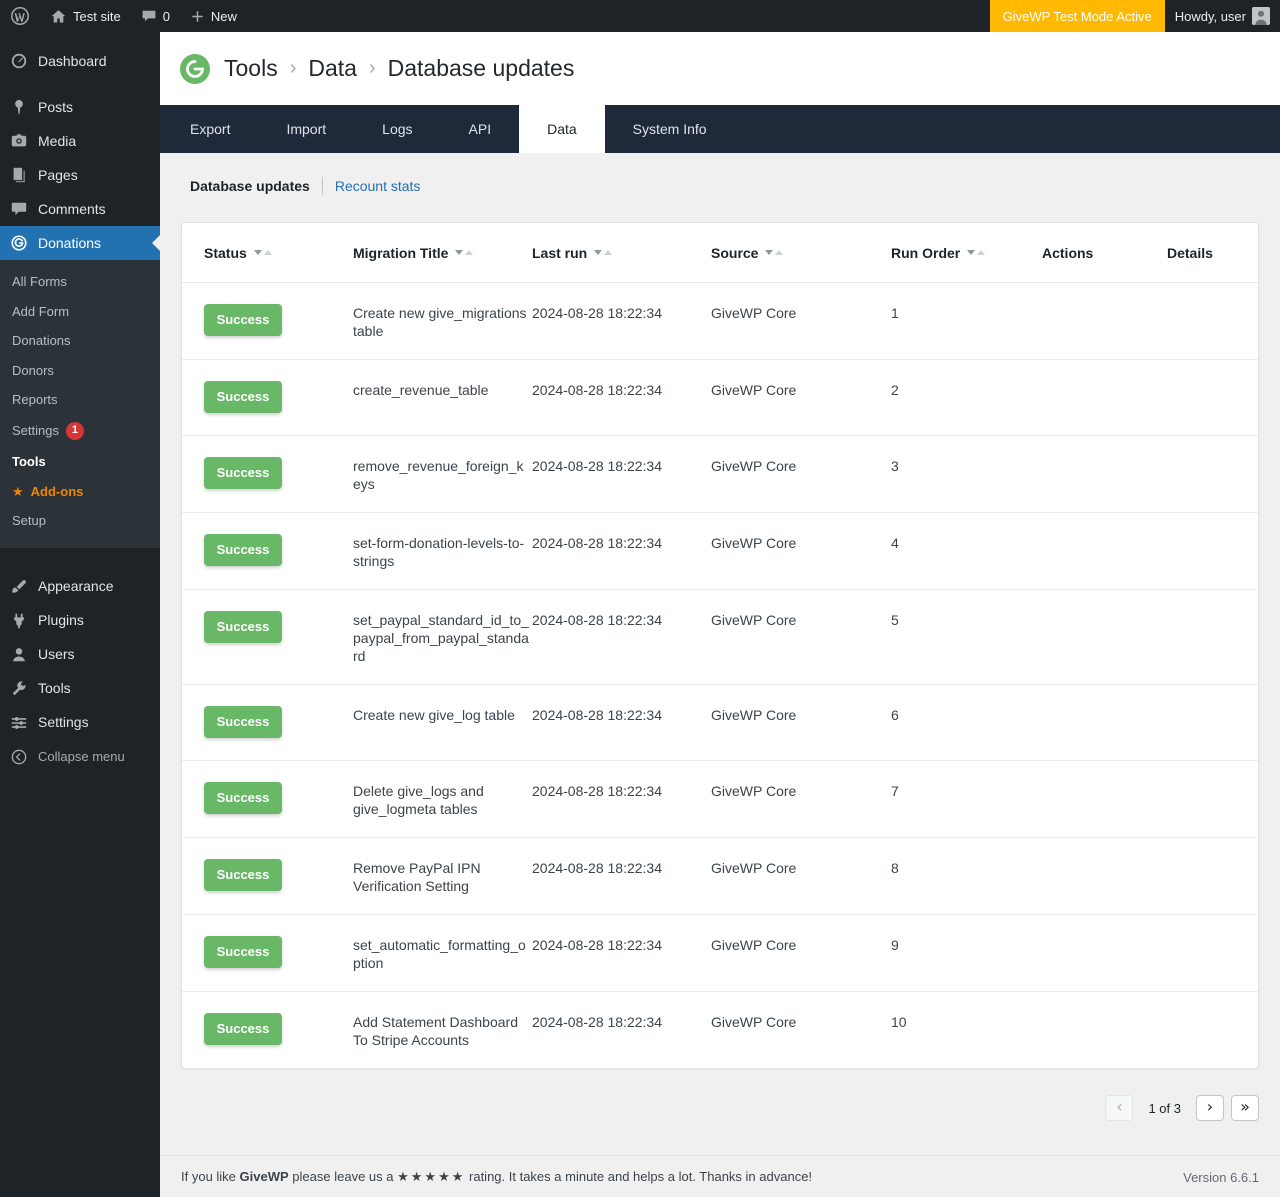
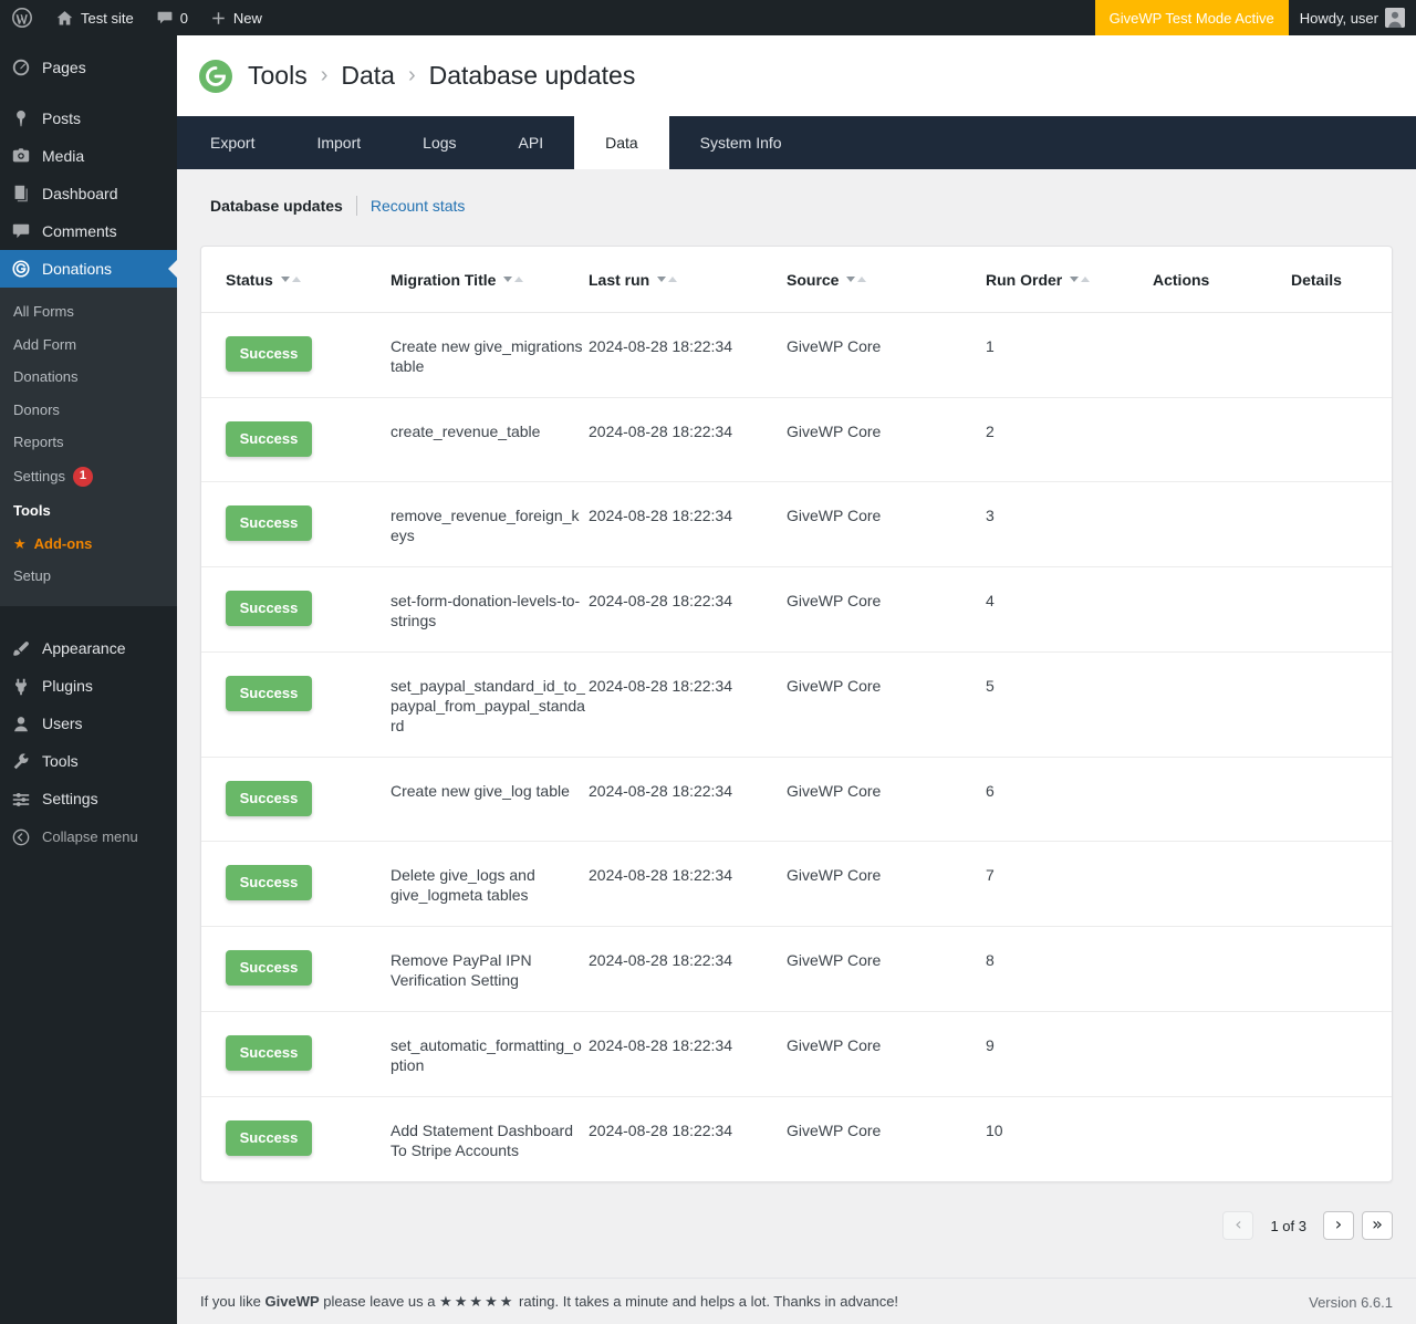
  Test site
  0
  New
  GiveWP Test Mode Active
  Howdy, user
- Dashboard
+ Pages
  Posts
  Media
- Pages
+ Dashboard
  Comments
  Donations
  All Forms
  Add Form
  Donations
  Donors
  Reports
  Settings
  1
  Tools
  ★
  Add-ons
  Setup
  Appearance
  Plugins
  Users
  Tools
  Settings
  Collapse menu
  Tools
  ›
  Data
  ›
  Database updates
  Export
  Import
  Logs
  API
  Data
  System Info
  Database updates
  Recount stats
  Status
  Migration Title
  Last run
  Source
  Run Order
  Actions
  Details
  Success
  Create new give_migrations table
  2024-08-28 18:22:34
  GiveWP Core
  1
  Success
  create_revenue_table
  2024-08-28 18:22:34
  GiveWP Core
  2
  Success
  remove_revenue_foreign_keys
  2024-08-28 18:22:34
  GiveWP Core
  3
  Success
  set-form-donation-levels-to-strings
  2024-08-28 18:22:34
  GiveWP Core
  4
  Success
  set_paypal_standard_id_to_paypal_from_paypal_standard
  2024-08-28 18:22:34
  GiveWP Core
  5
  Success
  Create new give_log table
  2024-08-28 18:22:34
  GiveWP Core
  6
  Success
  Delete give_logs and give_logmeta tables
  2024-08-28 18:22:34
  GiveWP Core
  7
  Success
  Remove PayPal IPN Verification Setting
  2024-08-28 18:22:34
  GiveWP Core
  8
  Success
  set_automatic_formatting_option
  2024-08-28 18:22:34
  GiveWP Core
  9
  Success
  Add Statement Dashboard To Stripe Accounts
  2024-08-28 18:22:34
  GiveWP Core
  10
  ‹
  1 of 3
  ›
  »
  If you like GiveWP please leave us a ★★★★★ rating. It takes a minute and helps a lot. Thanks in advance!
  Version 6.6.1
